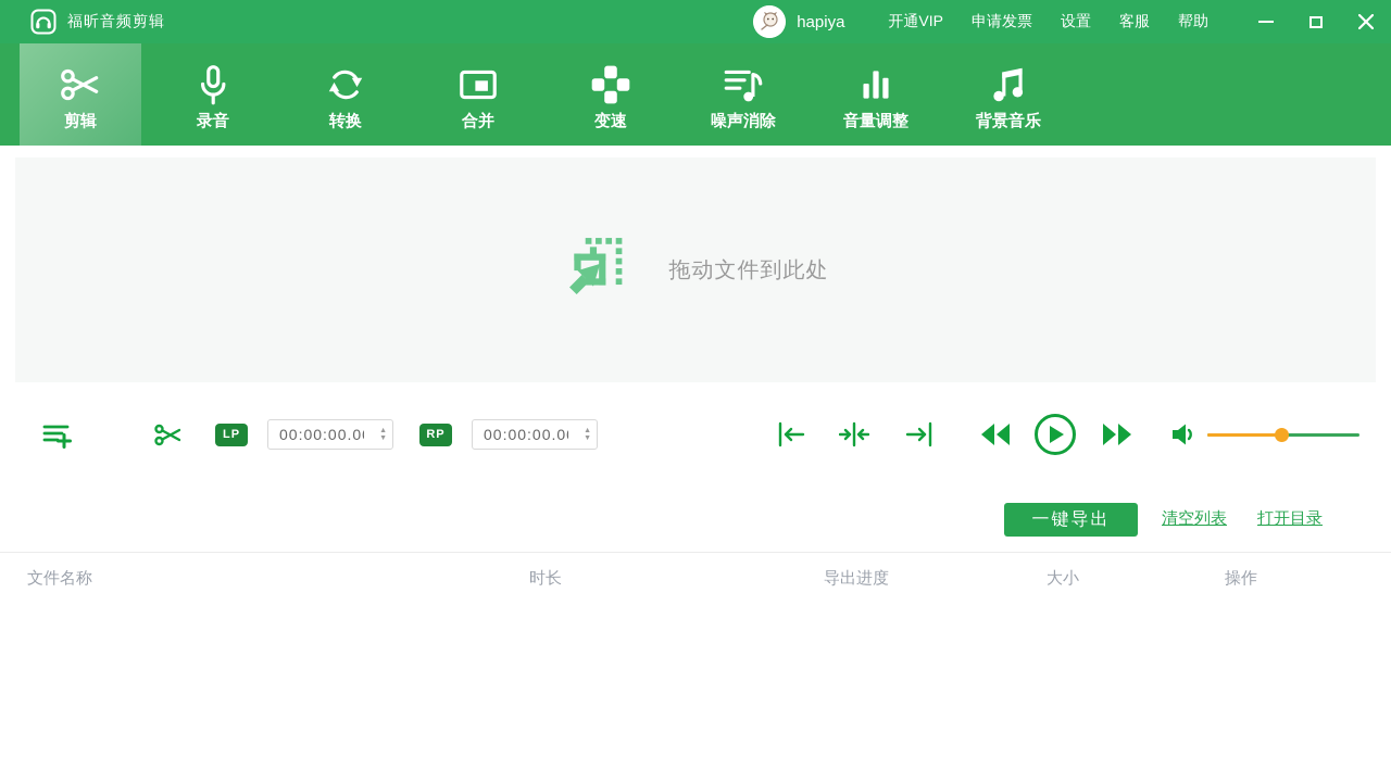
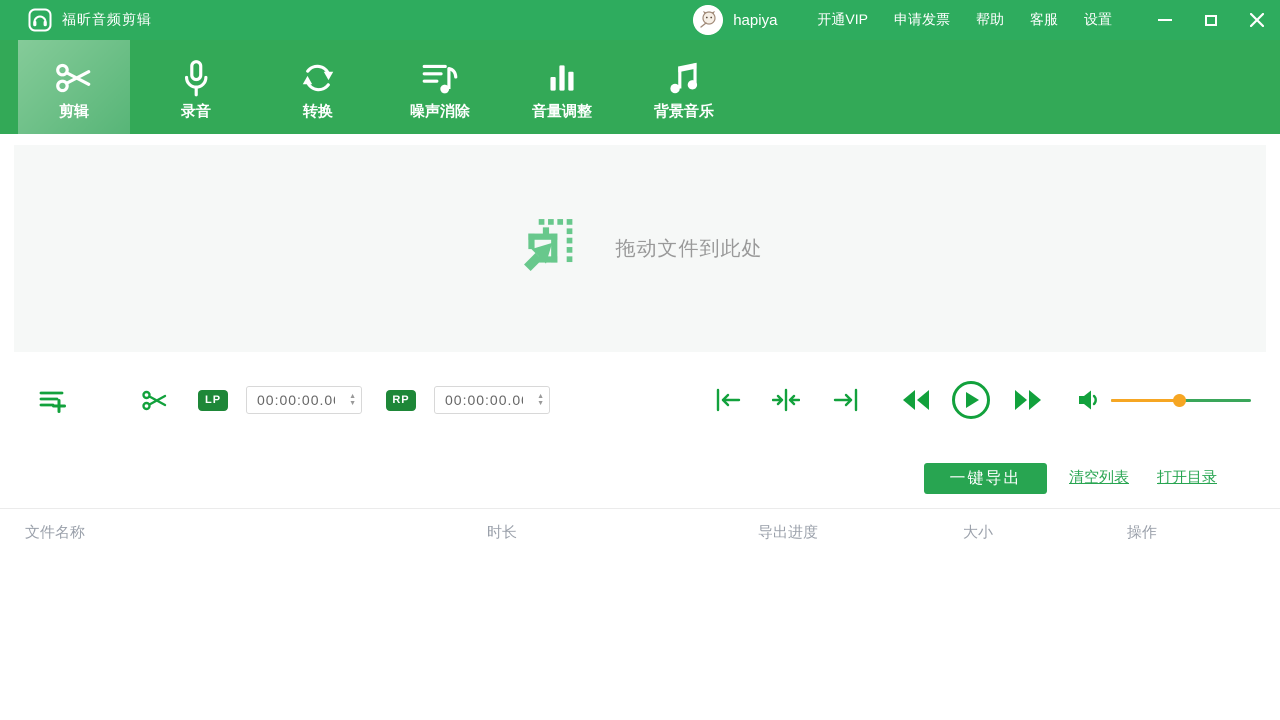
  福昕音频剪辑
  hapiya
  开通VIP
  申请发票
- 设置
+ 帮助
  客服
- 帮助
+ 设置
  剪辑
  录音
  转换
- 合并
- 变速
  噪声消除
  音量调整
  背景音乐
  拖动文件到此处
  LP
  00:00:00.0
  RP
  00:00:00.0
  一键导出
  清空列表
  打开目录
  文件名称
  时长
  导出进度
  大小
  操作
